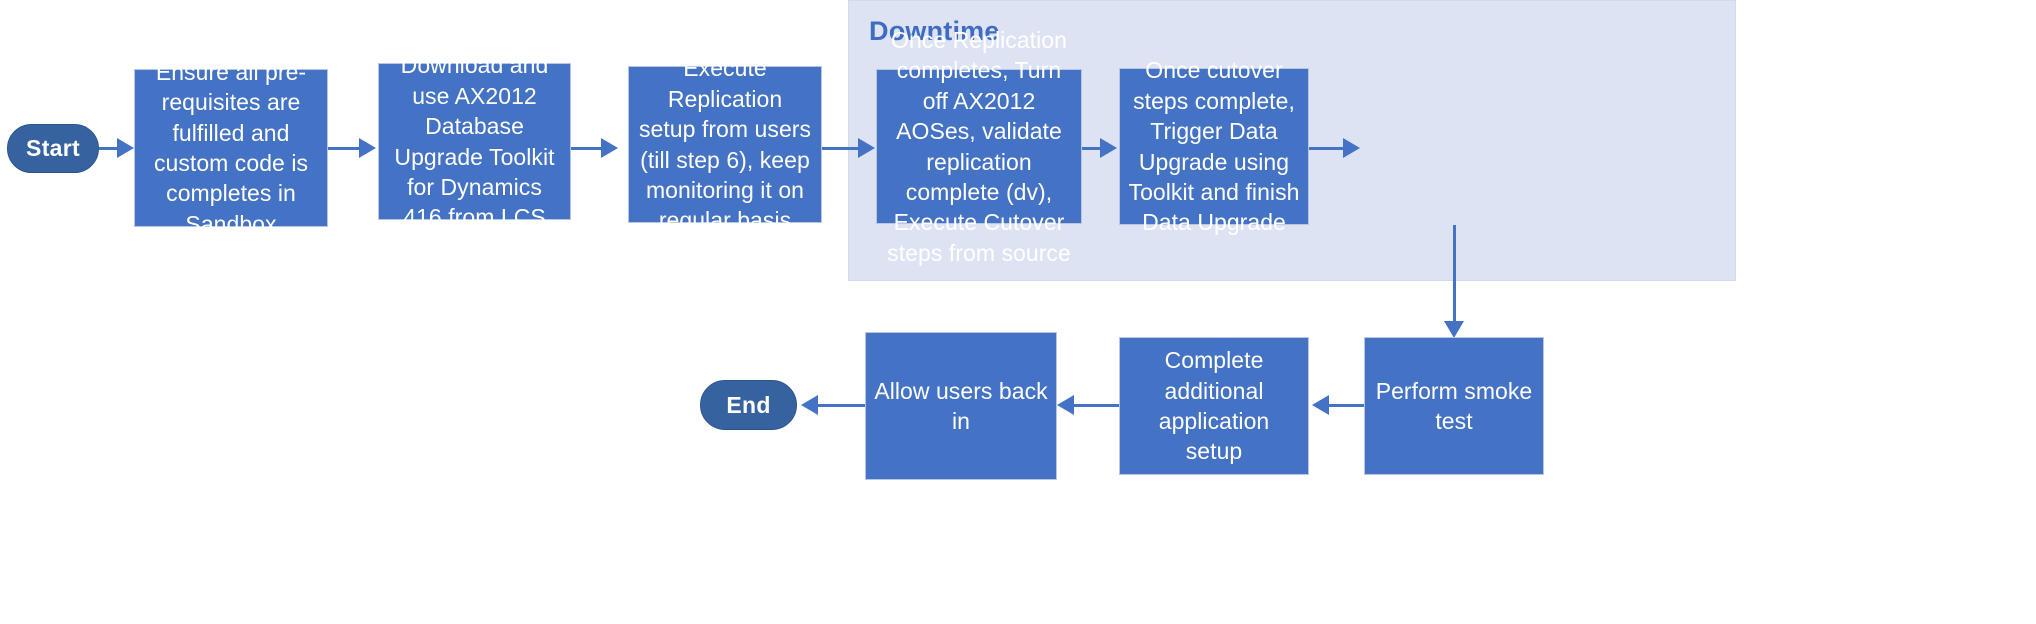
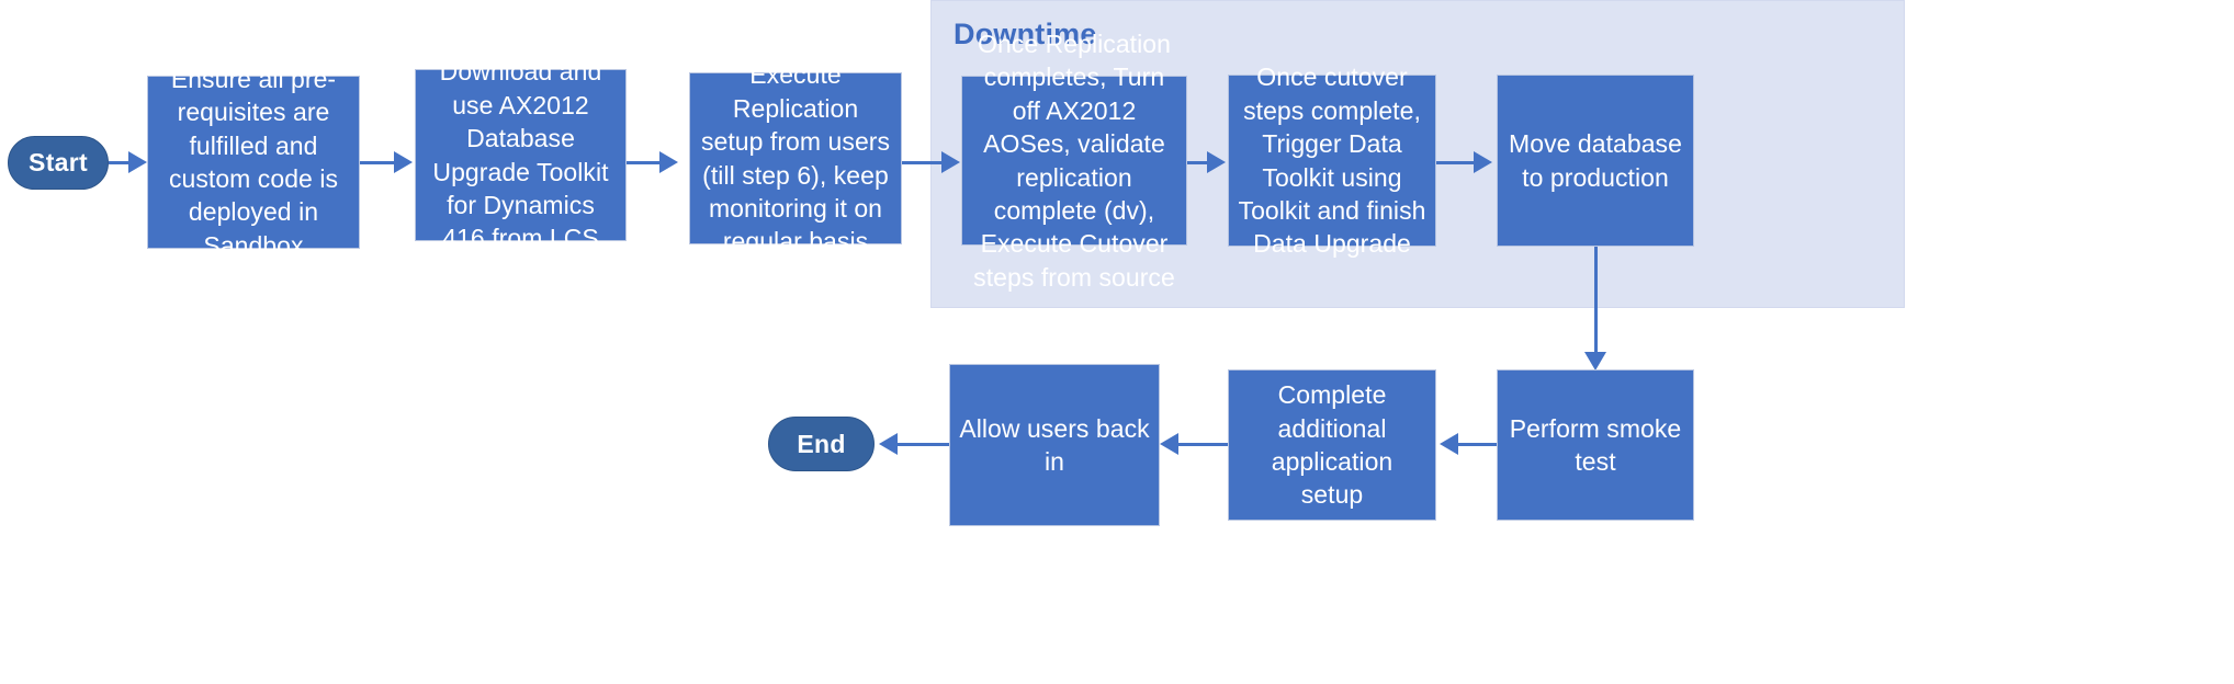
  Downtime
  Start
- Ensure all pre-requisites are fulfilled and custom code is completes in Sandbox
+ Ensure all pre-requisites are fulfilled and custom code is deployed in Sandbox
  Download and use AX2012 Database Upgrade Toolkit for Dynamics 416 from LCS
  Execute Replication setup from users (till step 6), keep monitoring it on regular basis
  Once Replication completes, Turn off AX2012 AOSes, validate replication complete (dv), Execute Cutover steps from source
- Once cutover steps complete, Trigger Data Upgrade using Toolkit and finish Data Upgrade
+ Once cutover steps complete, Trigger Data Toolkit using Toolkit and finish Data Upgrade
+ Move database to production
  Perform smoke test
  Complete additional application setup
  Allow users back in
  End
